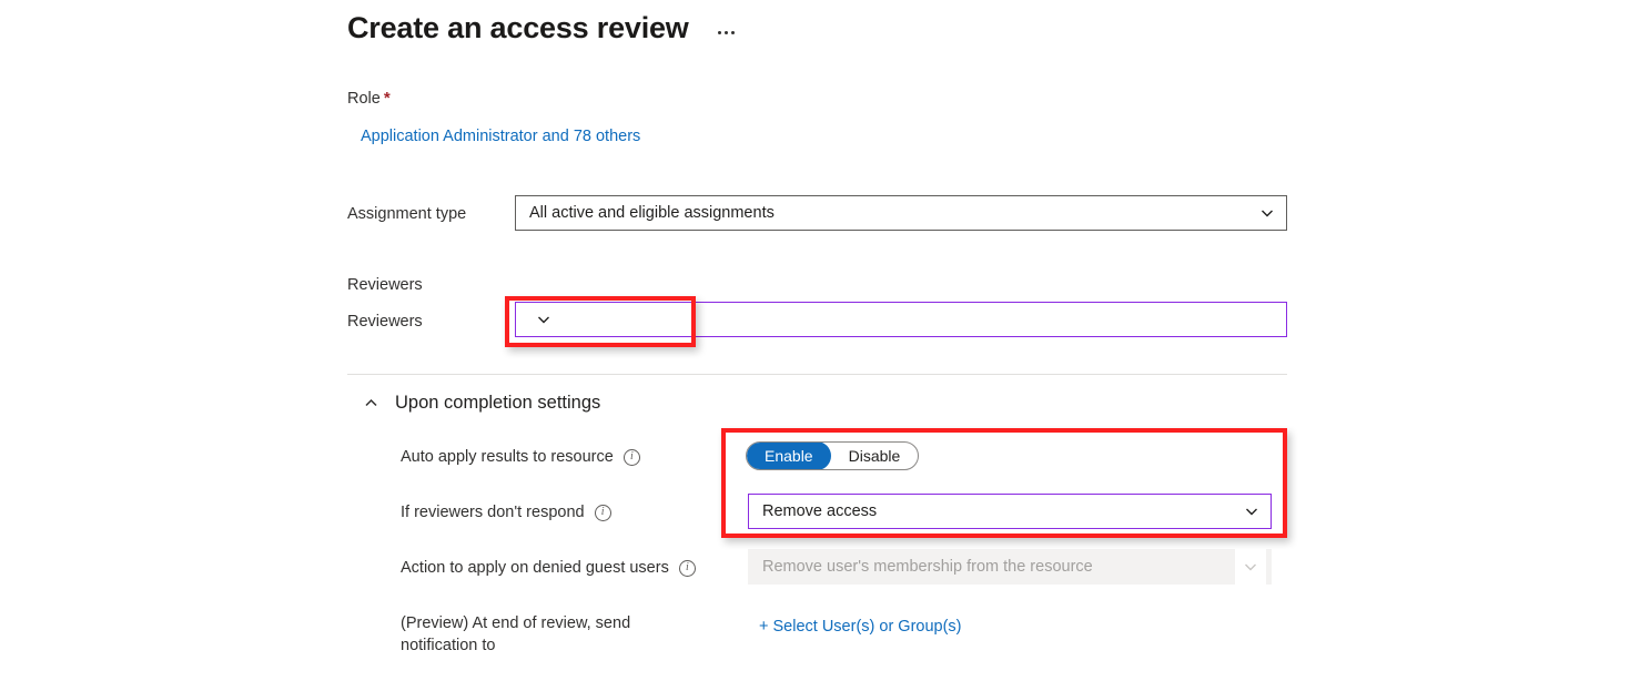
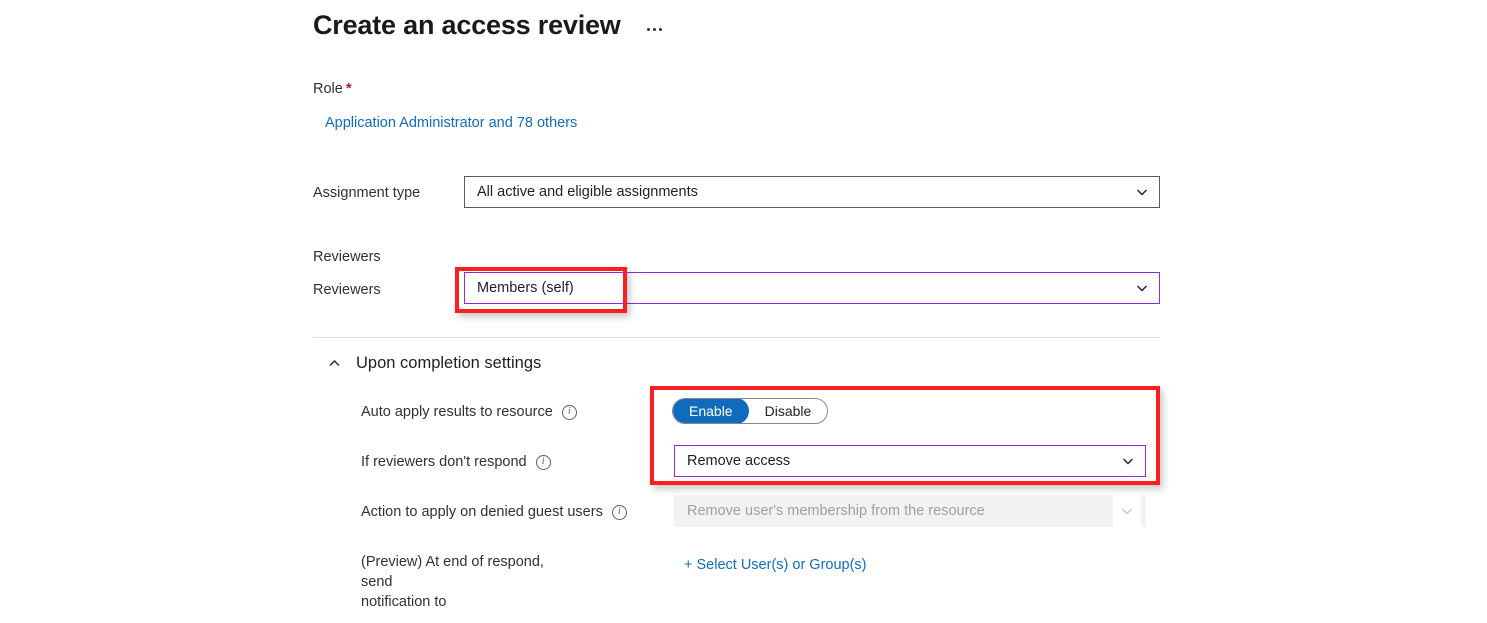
  Create an access review
  Role *
  Application Administrator and 78 others
  Assignment type
  All active and eligible assignments
  Reviewers
  Reviewers
+ Members (self)
  Upon completion settings
  Auto apply results to resource
  i
  Enable
  Disable
  If reviewers don't respond
  i
  Remove access
  Action to apply on denied guest users
  i
  Remove user's membership from the resource
- (Preview) At end of review, send
+ (Preview) At end of respond, send
  notification to
  + Select User(s) or Group(s)
